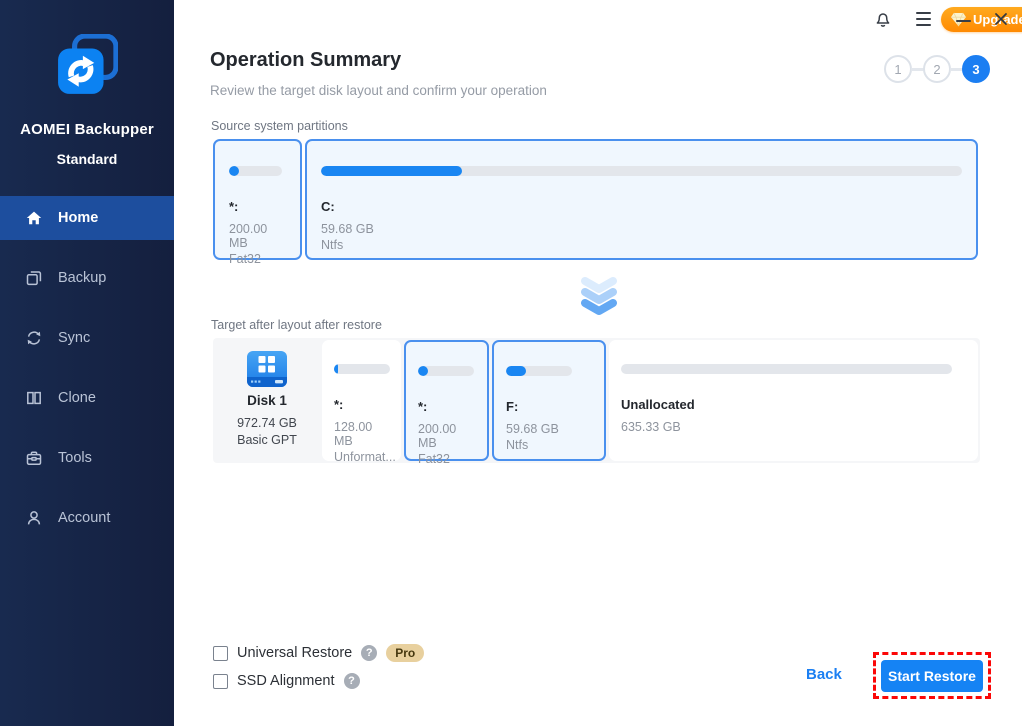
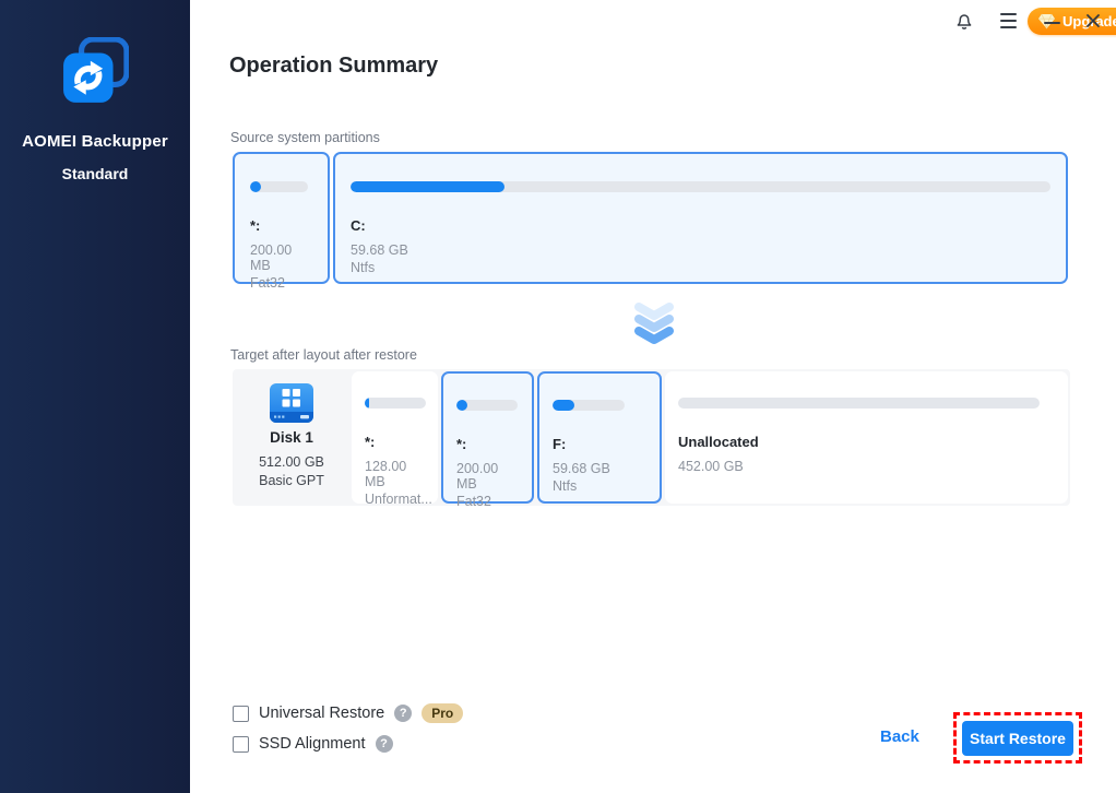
  AOMEI Backupper
  Standard
- Home
- Backup
- Sync
- Clone
- Tools
- Account
  Upgad
  Operation Summary
- Review the target disk layout and confirm your operation
- 1
- 2
- 3
  Source system partitions
  *:
  200.00 MB
  Fat32
  C:
  59.68 GB
  Ntfs
  Target after layout after restore
  Disk 1
- 972.74 GB
+ 512.00 GB
  Basic GPT
  *:
  128.00 MB
  Unformat...
  *:
  200.00 MB
  Fat32
  F:
  59.68 GB
  Ntfs
  Unallocated
- 635.33 GB
+ 452.00 GB
  Universal Restore
  ?
  Pro
  SSD Alignment
  ?
  Back
  Start Restore
